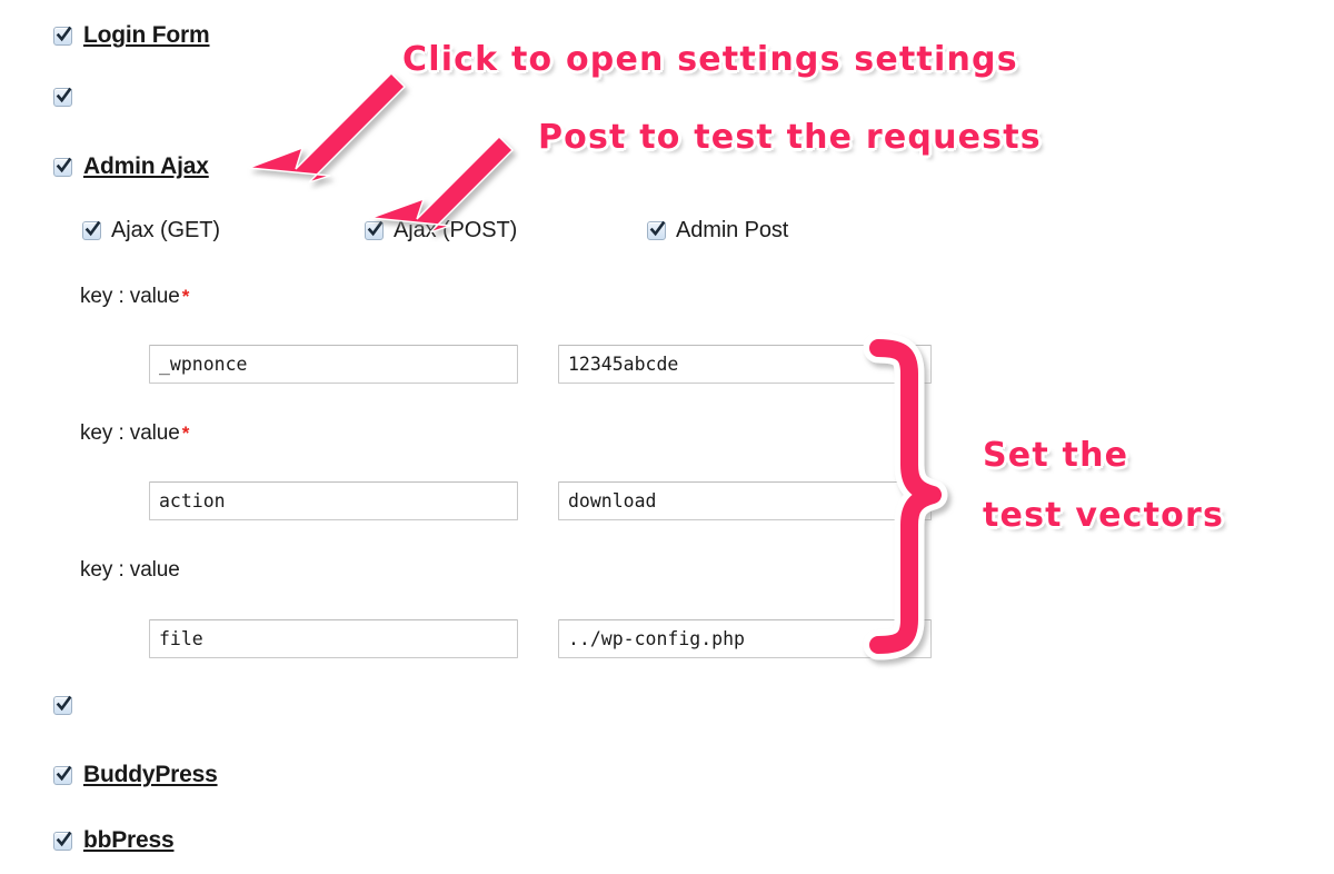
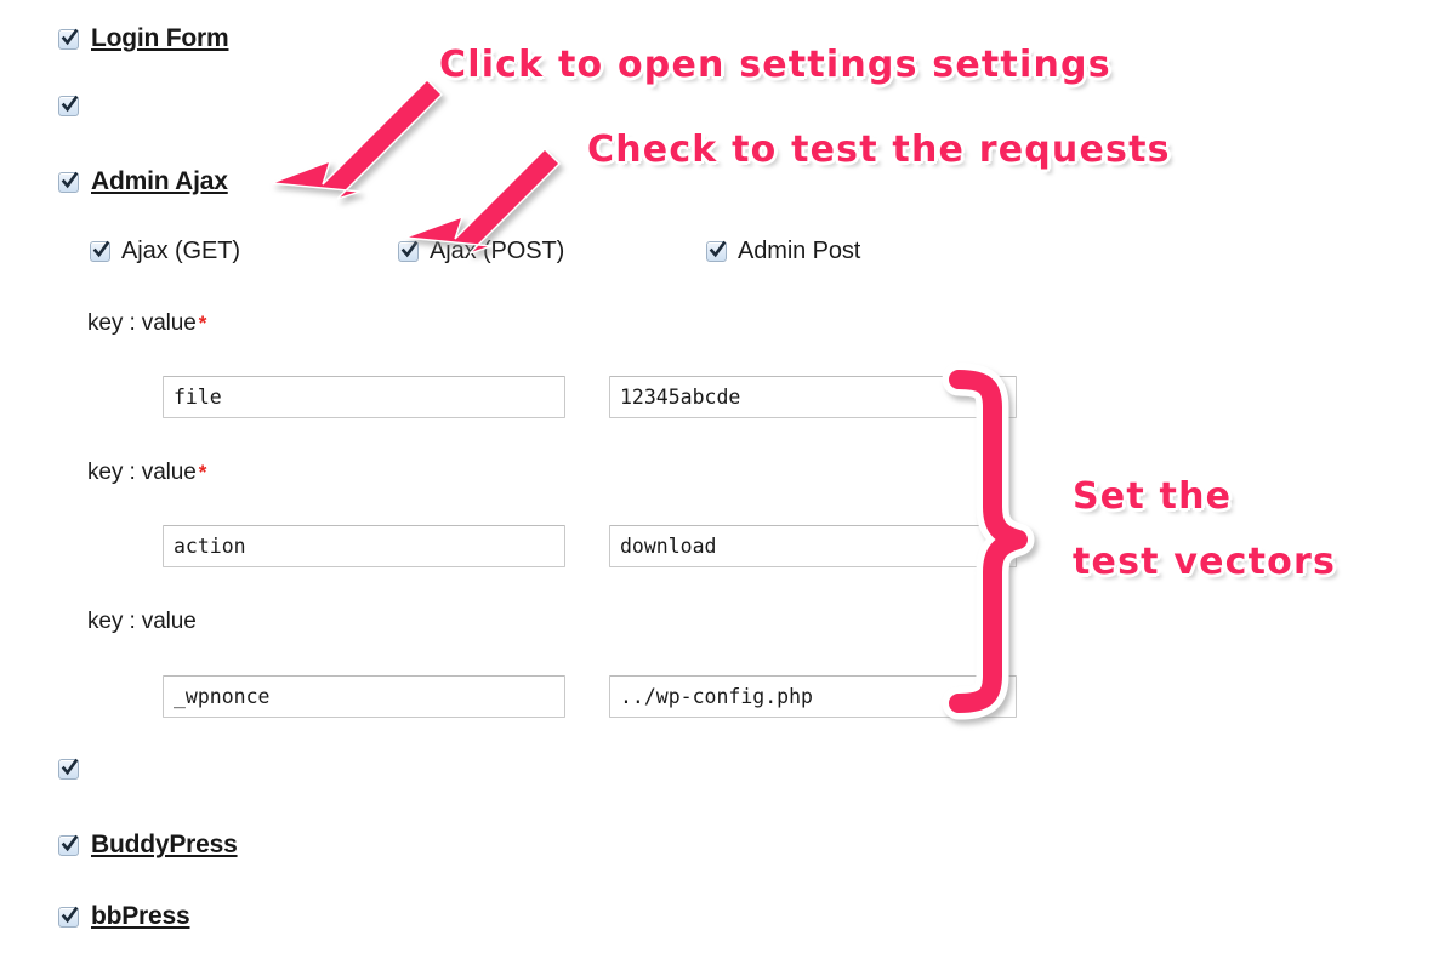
  Login Form
  Admin Ajax
  Ajax (GET)
  Ajax (POST)
  Admin Post
  key : value*
- _wpnonce
+ file
  12345abcde
  key : value*
  action
  download
  key : value
- file
+ _wpnonce
  ../wp-config.php
  BuddyPress
  bbPress
  Click to open settings settings
- Post to test the requests
+ Check to test the requests
  Set the
  test vectors
